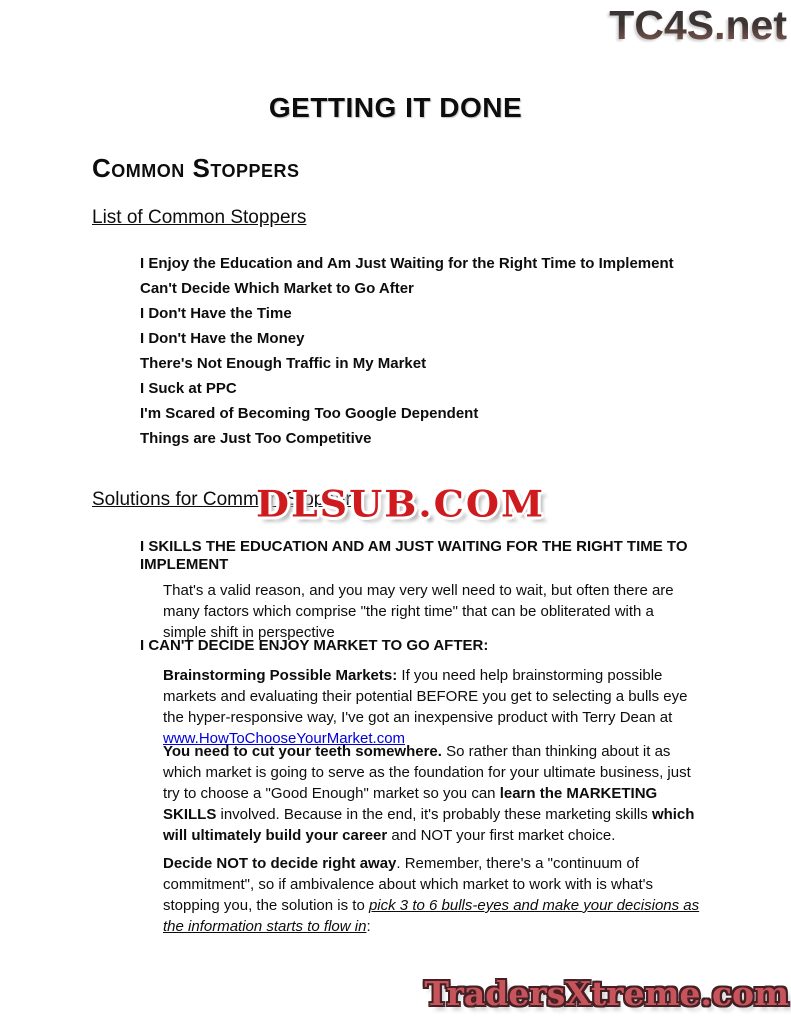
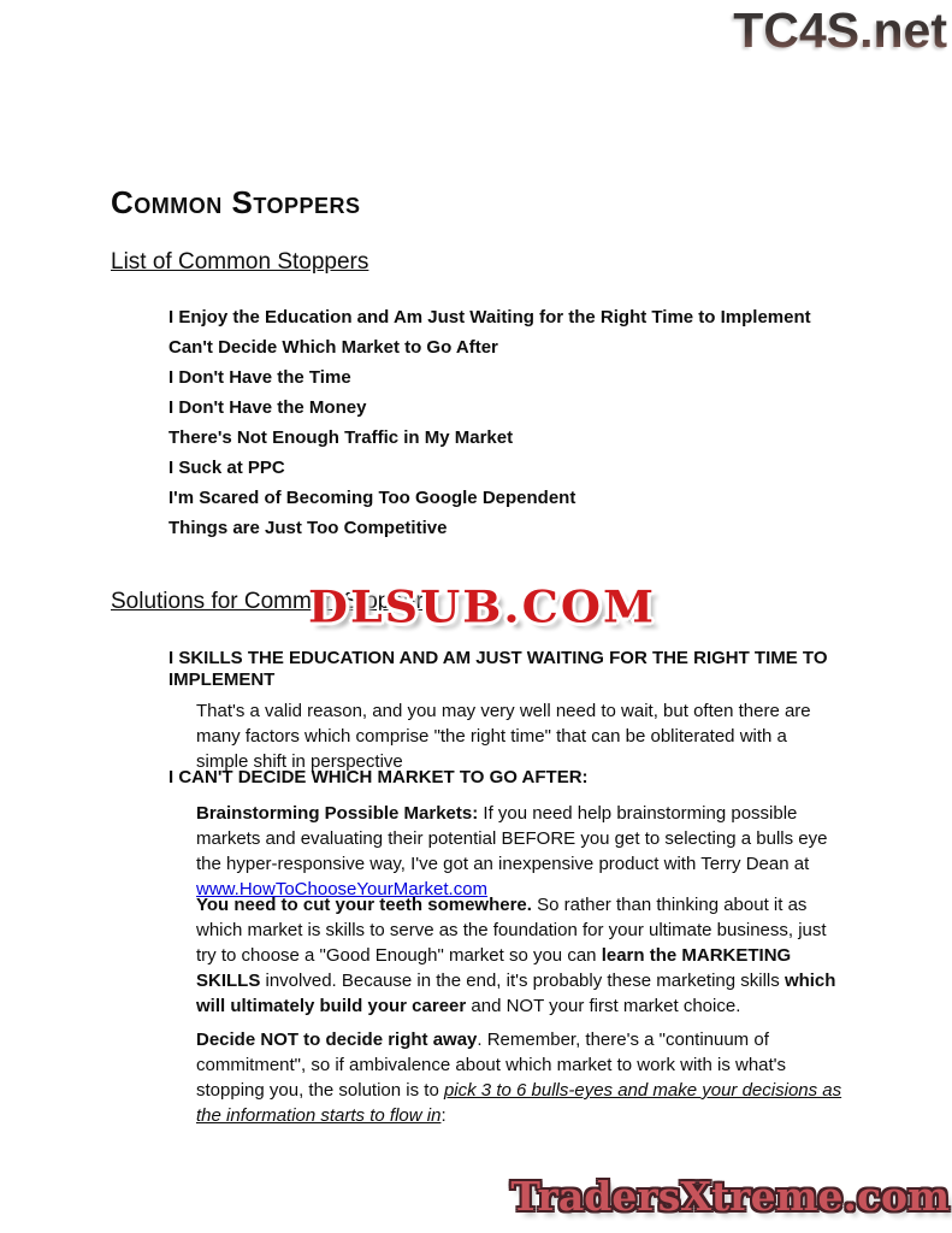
  TC4S.net
- GETTING IT DONE
  Common Stoppers
  List of Common Stoppers
  I Enjoy the Education and Am Just Waiting for the Right Time to Implement
  Can't Decide Which Market to Go After
  I Don't Have the Time
  I Don't Have the Money
  There's Not Enough Traffic in My Market
  I Suck at PPC
  I'm Scared of Becoming Too Google Dependent
  Things are Just Too Competitive
  Solutions for Common Stoppers
  DLSUB.COM
  I SKILLS THE EDUCATION AND AM JUST WAITING FOR THE RIGHT TIME TO IMPLEMENT
  That's a valid reason, and you may very well need to wait, but often there are many factors which comprise "the right time" that can be obliterated with a simple shift in perspective
- I CAN'T DECIDE ENJOY MARKET TO GO AFTER:
+ I CAN'T DECIDE WHICH MARKET TO GO AFTER:
  Brainstorming Possible Markets: If you need help brainstorming possible markets and evaluating their potential BEFORE you get to selecting a bulls eye the hyper-responsive way, I've got an inexpensive product with Terry Dean at www.HowToChooseYourMarket.com
- You need to cut your teeth somewhere. So rather than thinking about it as which market is going to serve as the foundation for your ultimate business, just try to choose a "Good Enough" market so you can learn the MARKETING SKILLS involved. Because in the end, it's probably these marketing skills which will ultimately build your career and NOT your first market choice.
+ You need to cut your teeth somewhere. So rather than thinking about it as which market is skills to serve as the foundation for your ultimate business, just try to choose a "Good Enough" market so you can learn the MARKETING SKILLS involved. Because in the end, it's probably these marketing skills which will ultimately build your career and NOT your first market choice.
  Decide NOT to decide right away. Remember, there's a "continuum of commitment", so if ambivalence about which market to work with is what's stopping you, the solution is to pick 3 to 6 bulls-eyes and make your decisions as the information starts to flow in:
  TradersXtreme.com
